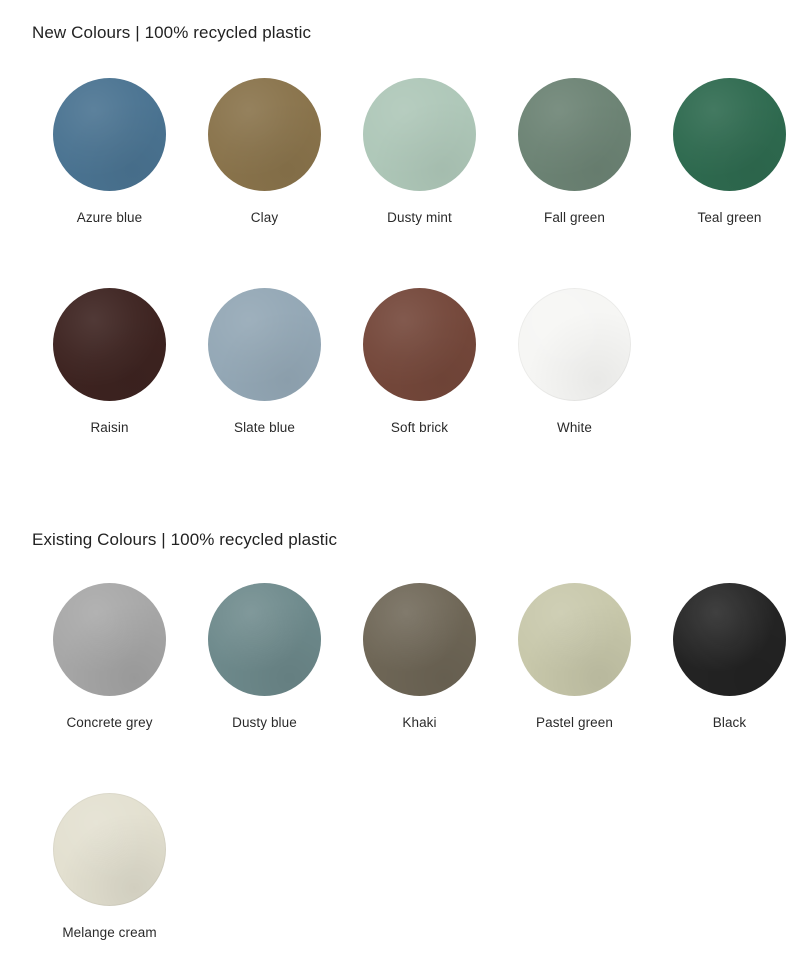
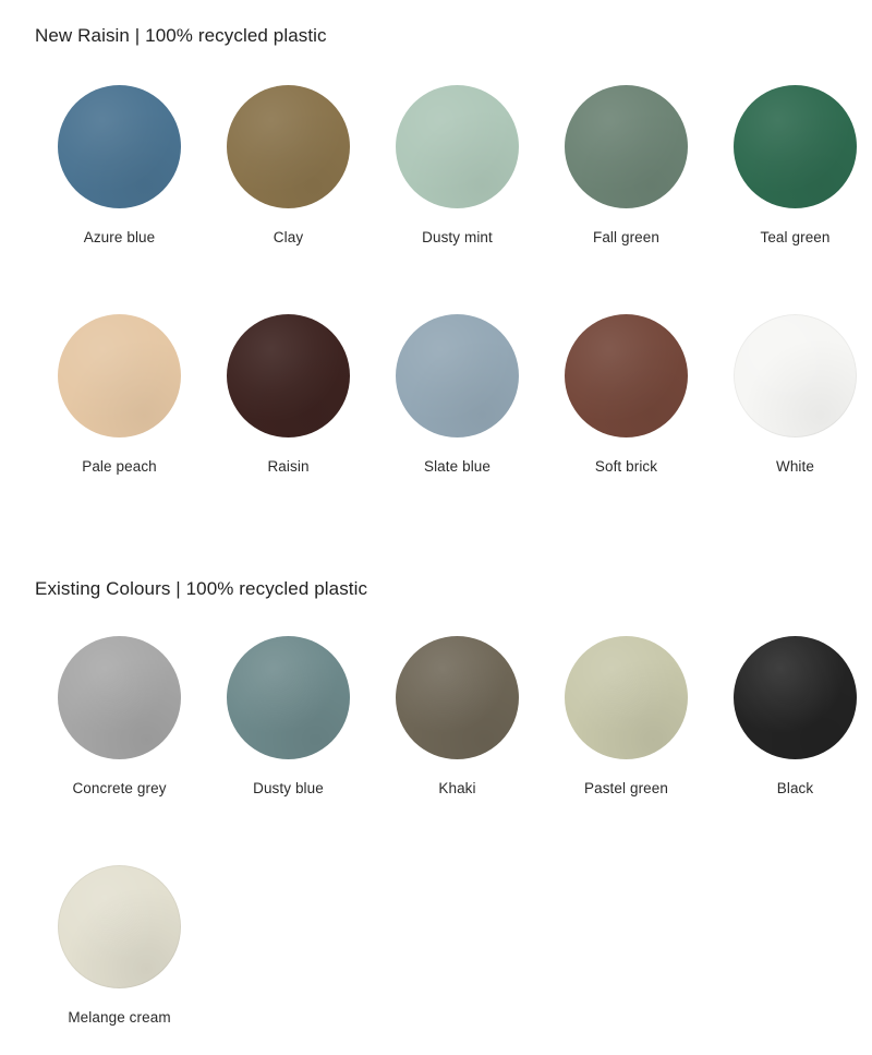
- New Colours | 100% recycled plastic
+ New Raisin | 100% recycled plastic
  Azure blue
  Clay
  Dusty mint
  Fall green
  Teal green
+ Pale peach
  Raisin
  Slate blue
  Soft brick
  White
  Existing Colours | 100% recycled plastic
  Concrete grey
  Dusty blue
  Khaki
  Pastel green
  Black
  Melange cream
